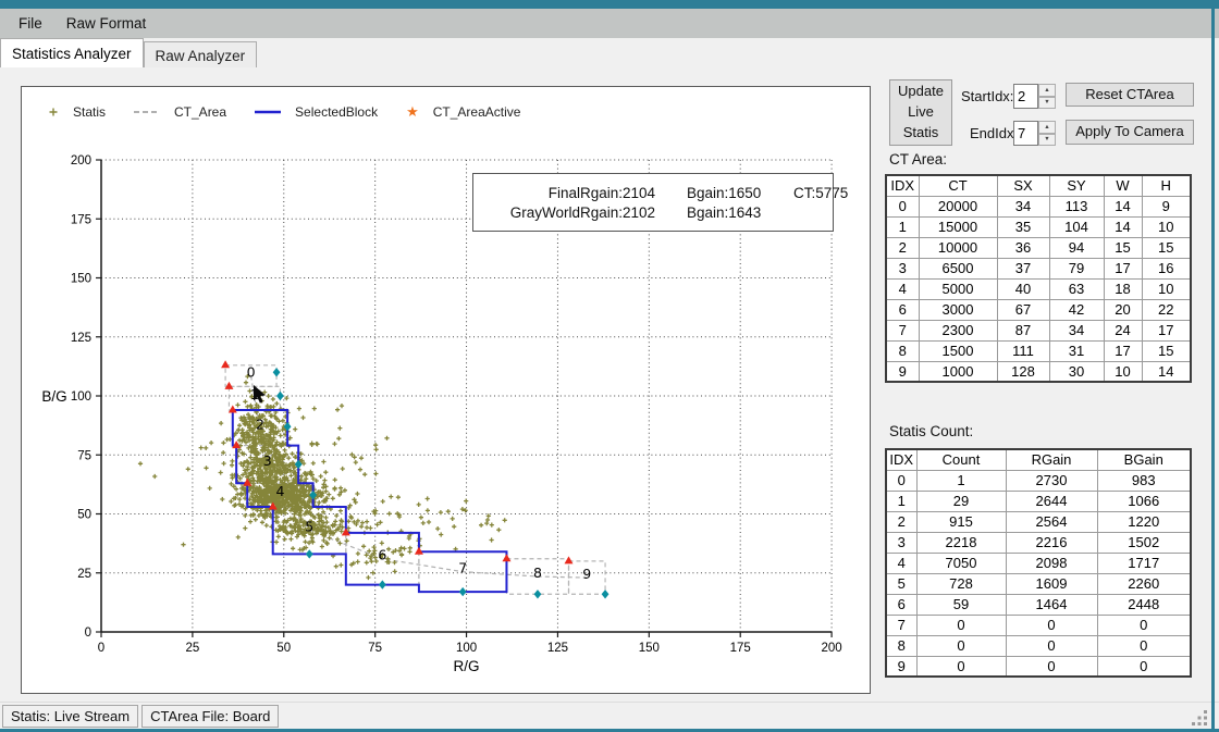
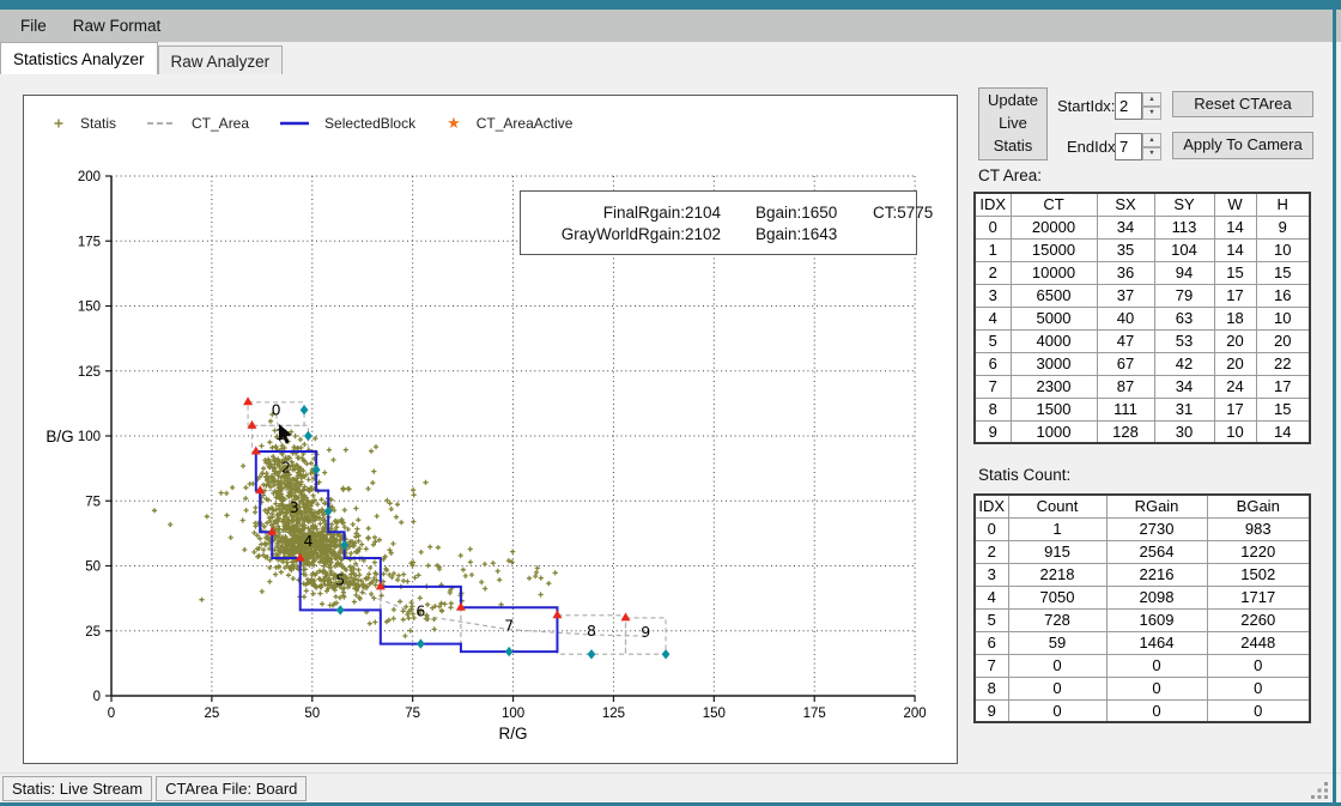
  File
  Raw Format
  Statistics Analyzer
  Raw Analyzer
  0
  2
  3
  4
  5
  6
  7
  8
  9
  0
  25
  50
  75
  100
  125
  150
  175
  200
  0
  25
  50
  75
  100
  125
  150
  175
  200
  B/G
  R/G
  Statis
  CT_Area
  SelectedBlock
  ★
  CT_AreaActive
  Final
  Rgain:2104
  Bgain:1650
  CT:5775
  GrayWorld
  Rgain:2102
  Bgain:1643
  Update Live Statis
  StartIdx:
  2
  Reset CTArea
  EndIdx
  7
  Apply To Camera
  CT Area:
  IDX	CT	SX	SY	W	H
  0	20000	34	113	14	9
  1	15000	35	104	14	10
  2	10000	36	94	15	15
  3	6500	37	79	17	16
  4	5000	40	63	18	10
+ 5	4000	47	53	20	20
  6	3000	67	42	20	22
  7	2300	87	34	24	17
  8	1500	111	31	17	15
  9	1000	128	30	10	14
  Statis Count:
  IDX	Count	RGain	BGain
  0	1	2730	983
- 1	29	2644	1066
  2	915	2564	1220
  3	2218	2216	1502
  4	7050	2098	1717
  5	728	1609	2260
  6	59	1464	2448
  7	0	0	0
  8	0	0	0
  9	0	0	0
  Statis: Live Stream
  CTArea File: Board
